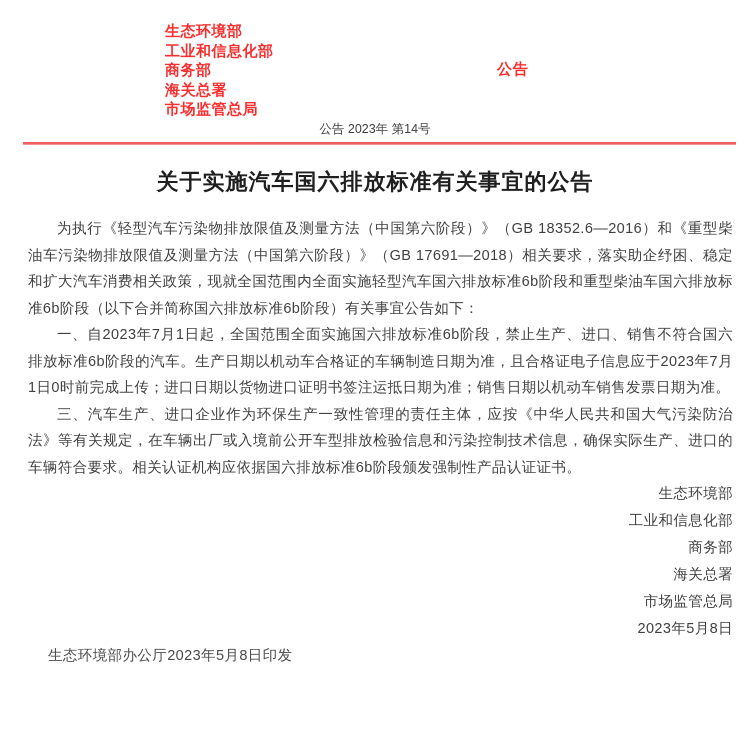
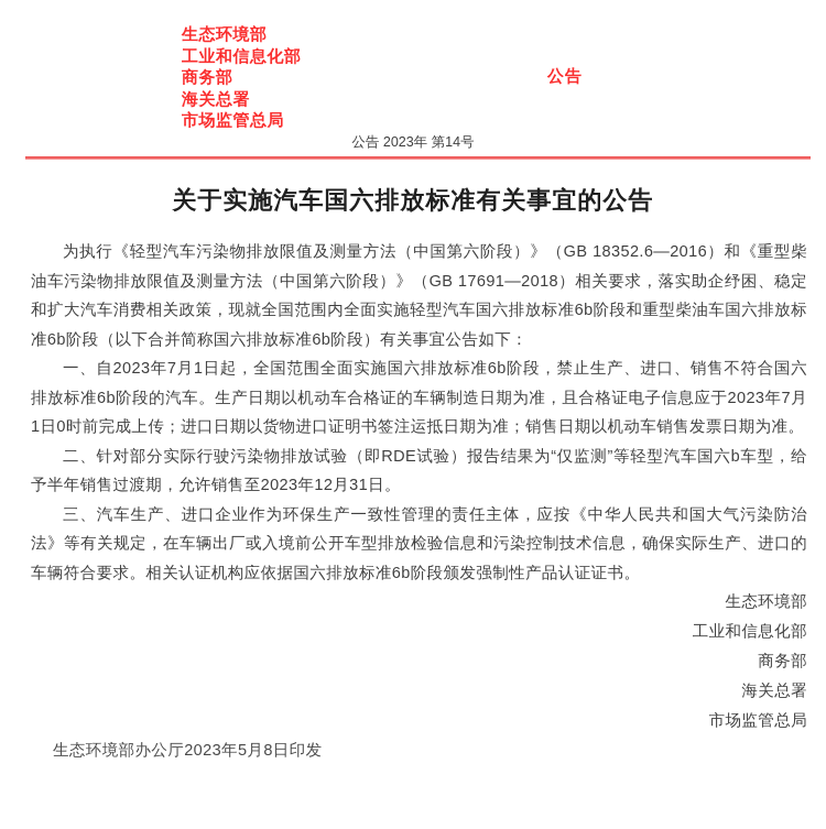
  生态环境部
  工业和信息化部
  商务部
  海关总署
  市场监管总局
  公告
  公告 2023年 第14号
  关于实施汽车国六排放标准有关事宜的公告
  为执行《轻型汽车污染物排放限值及测量方法（中国第六阶段）》（GB 18352.6—2016）和《重型柴油车污染物排放限值及测量方法（中国第六阶段）》（GB 17691—2018）相关要求，落实助企纾困、稳定和扩大汽车消费相关政策，现就全国范围内全面实施轻型汽车国六排放标准6b阶段和重型柴油车国六排放标准6b阶段（以下合并简称国六排放标准6b阶段）有关事宜公告如下：
  一、自2023年7月1日起，全国范围全面实施国六排放标准6b阶段，禁止生产、进口、销售不符合国六排放标准6b阶段的汽车。生产日期以机动车合格证的车辆制造日期为准，且合格证电子信息应于2023年7月1日0时前完成上传；进口日期以货物进口证明书签注运抵日期为准；销售日期以机动车销售发票日期为准。
+ 二、针对部分实际行驶污染物排放试验（即RDE试验）报告结果为“仅监测”等轻型汽车国六b车型，给予半年销售过渡期，允许销售至2023年12月31日。
  三、汽车生产、进口企业作为环保生产一致性管理的责任主体，应按《中华人民共和国大气污染防治法》等有关规定，在车辆出厂或入境前公开车型排放检验信息和污染控制技术信息，确保实际生产、进口的车辆符合要求。相关认证机构应依据国六排放标准6b阶段颁发强制性产品认证证书。
  生态环境部
  工业和信息化部
  商务部
  海关总署
  市场监管总局
- 2023年5月8日
  生态环境部办公厅2023年5月8日印发
